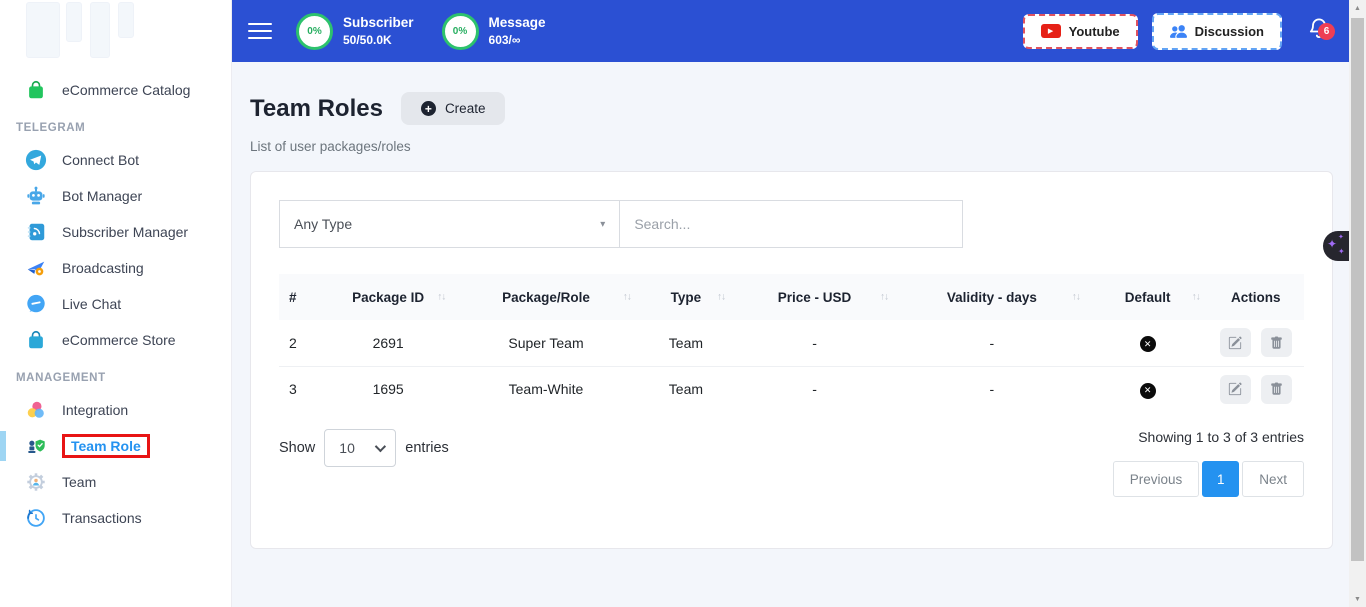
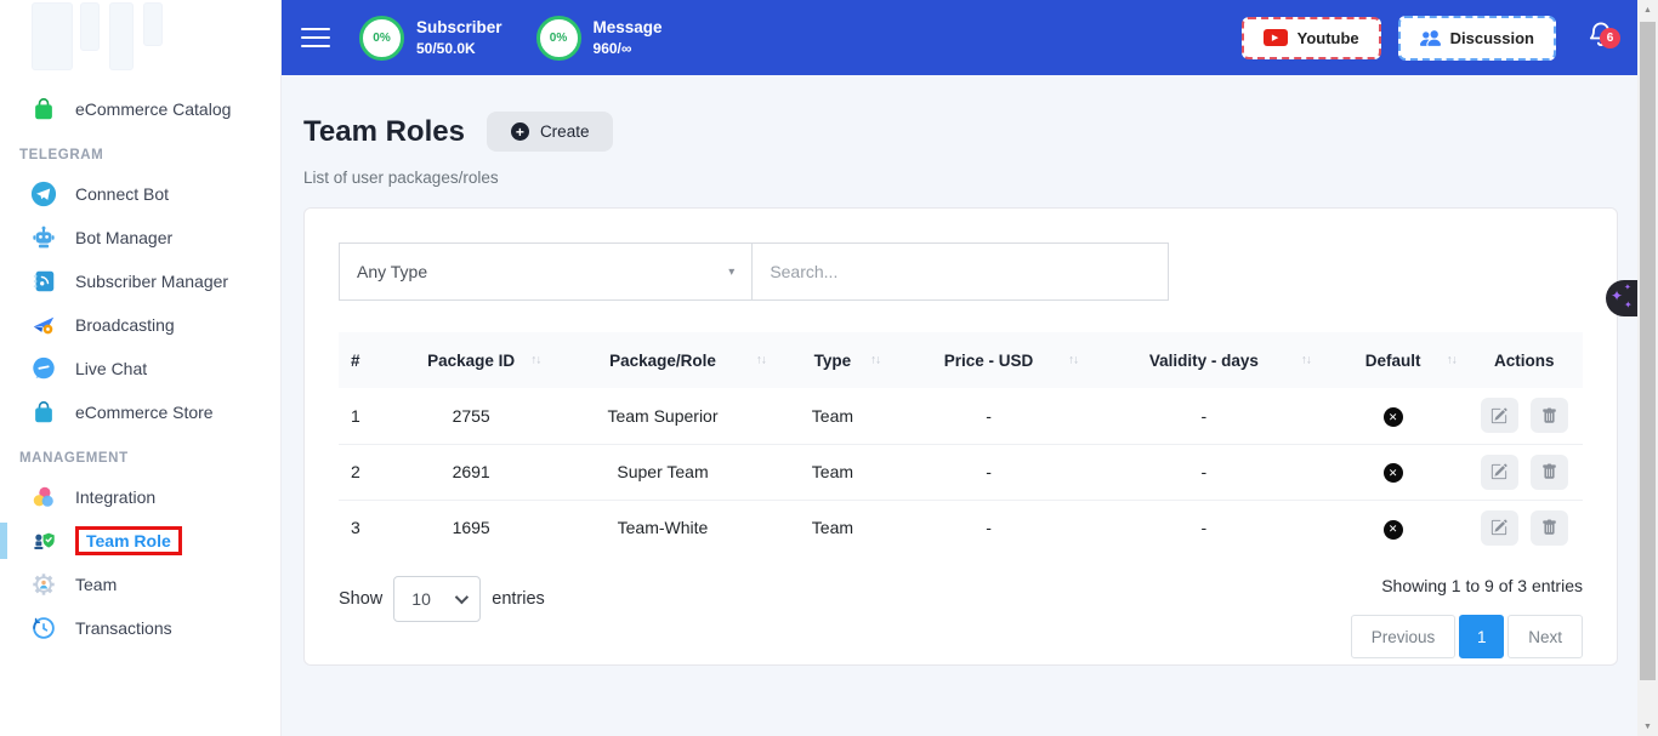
  eCommerce Catalog
  TELEGRAM
  Connect Bot
  Bot Manager
  Subscriber Manager
  Broadcasting
  Live Chat
  eCommerce Store
  MANAGEMENT
  Integration
  Team Role
  Team
  Transactions
  0%
  Subscriber
  50/50.0K
  0%
  Message
- 603/∞
+ 960/∞
  Youtube
  Discussion
  6
  Team Roles
  Create
  List of user packages/roles
  Any Type
  ▾
  Search...
  #	Package ID ↑↓	Package/Role ↑↓	Type ↑↓	Price - USD ↑↓	Validity - days ↑↓	Default ↑↓	Actions
+ 1	2755	Team Superior	Team	-	-
  2	2691	Super Team	Team	-	-
  3	1695	Team-White	Team	-	-
  Show
  10
  entries
- Showing 1 to 3 of 3 entries
+ Showing 1 to 9 of 3 entries
  Previous
  1
  Next
  ✦
  ✦
